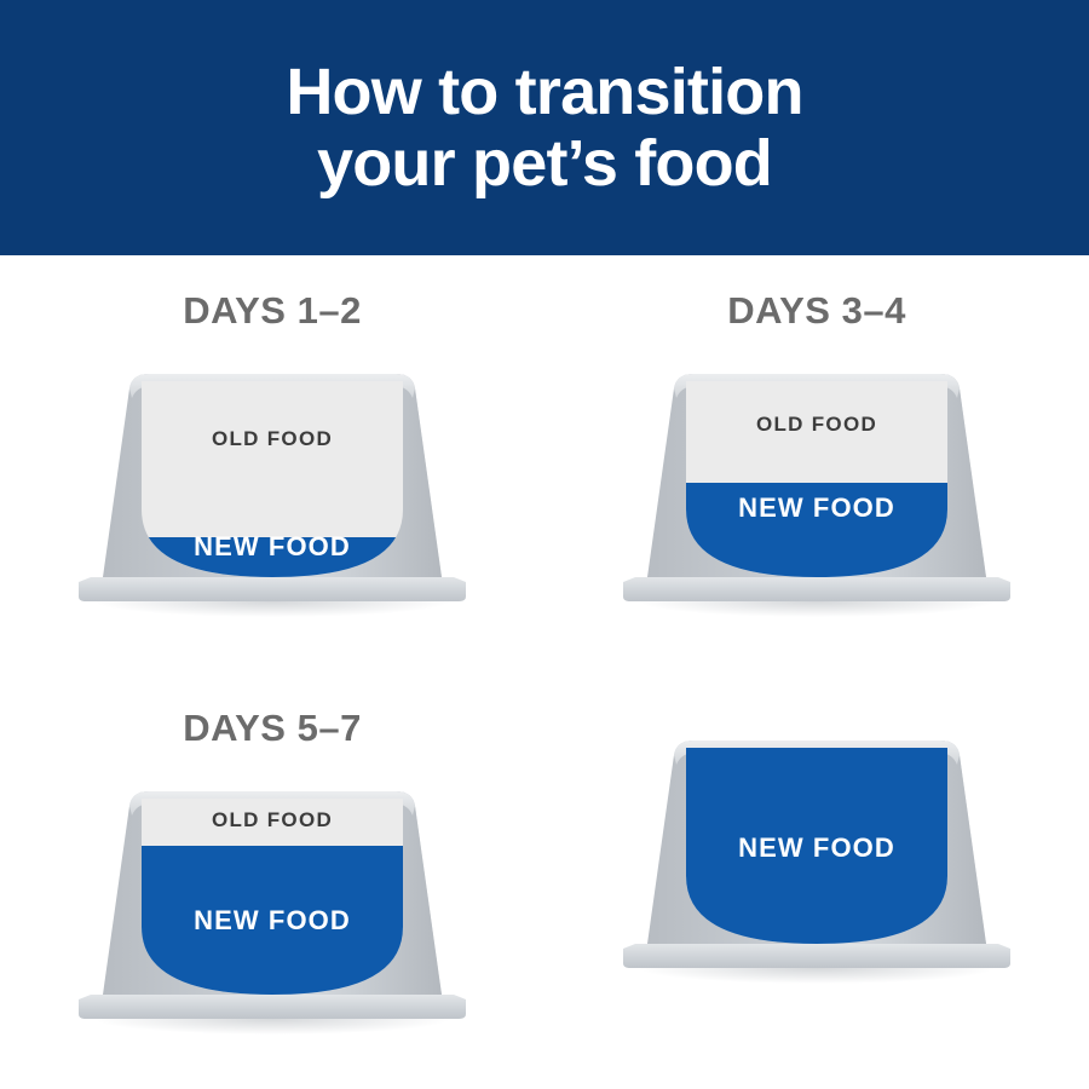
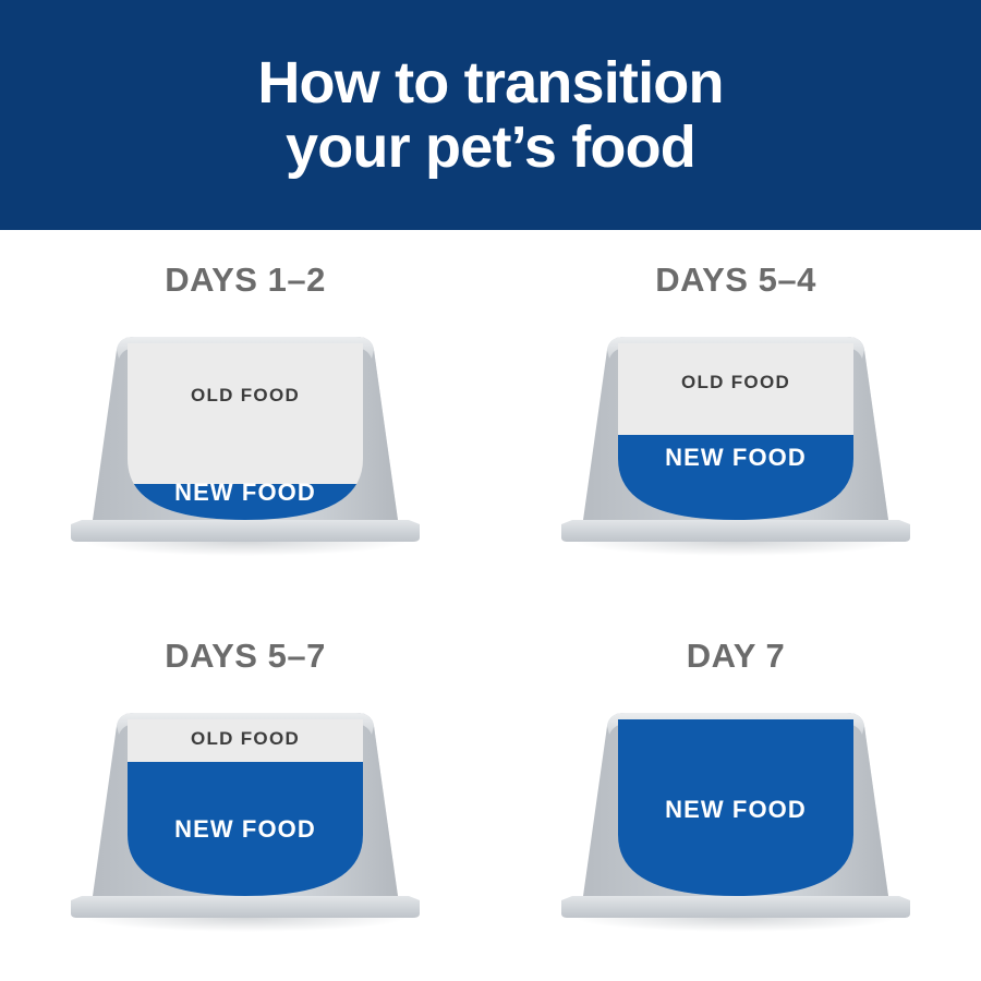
  How to transition
  your pet’s food
  DAYS 1–2
  OLD FOOD
  NEW FOOD
- DAYS 3–4
+ DAYS 5–4
  OLD FOOD
  NEW FOOD
  DAYS 5–7
  OLD FOOD
  NEW FOOD
+ DAY 7
  NEW FOOD
